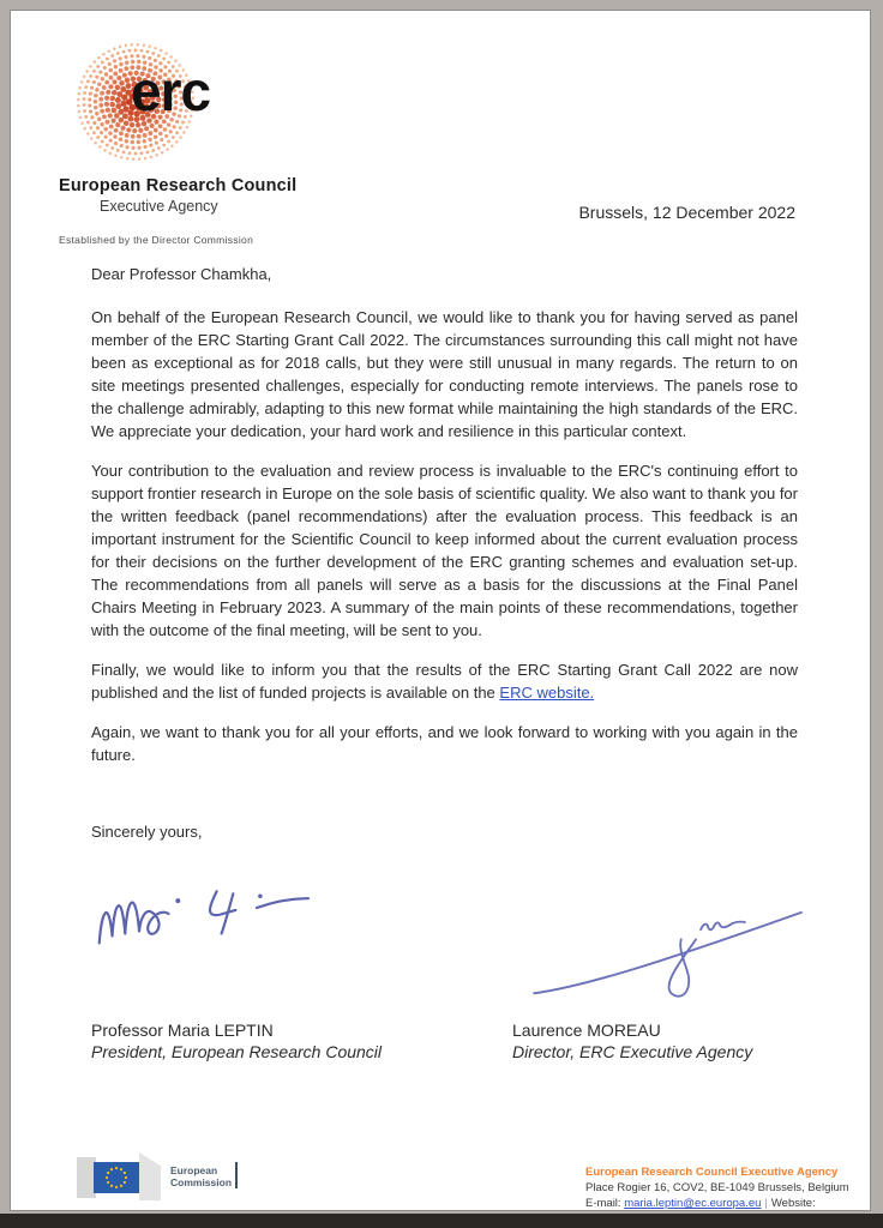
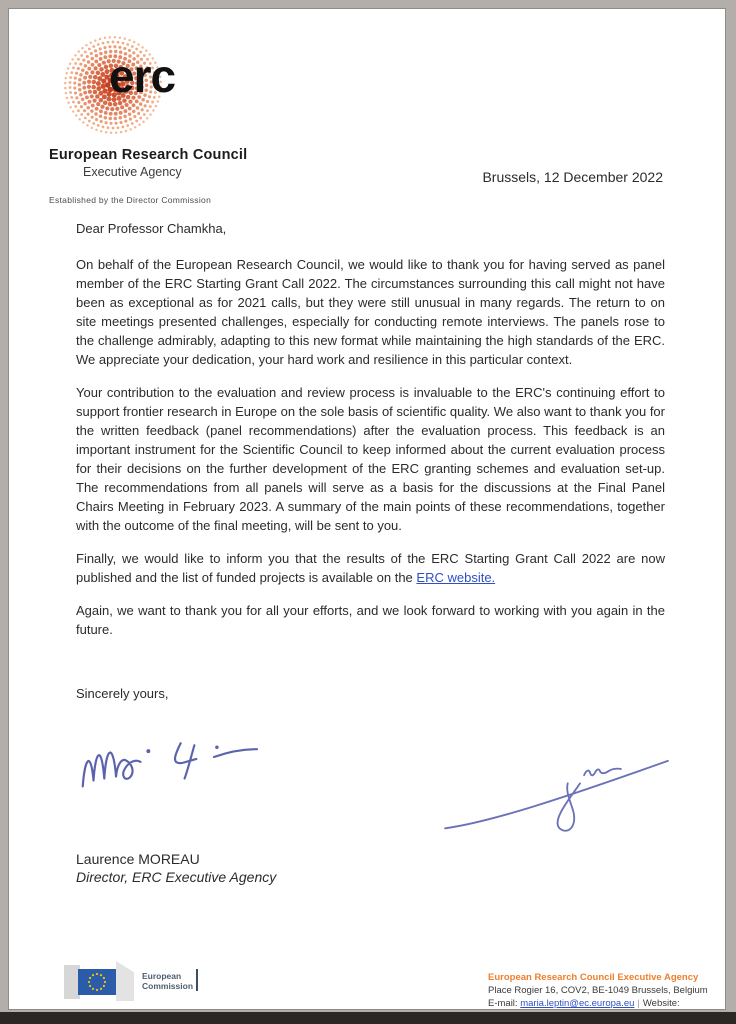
  erc
  European Research Council
  Executive Agency
  Established by the Director Commission
  Brussels, 12 December 2022
  Dear Professor Chamkha,
- On behalf of the European Research Council, we would like to thank you for having served as panel member of the ERC Starting Grant Call 2022. The circumstances surrounding this call might not have been as exceptional as for 2018 calls, but they were still unusual in many regards. The return to on site meetings presented challenges, especially for conducting remote interviews. The panels rose to the challenge admirably, adapting to this new format while maintaining the high standards of the ERC. We appreciate your dedication, your hard work and resilience in this particular context.
+ On behalf of the European Research Council, we would like to thank you for having served as panel member of the ERC Starting Grant Call 2022. The circumstances surrounding this call might not have been as exceptional as for 2021 calls, but they were still unusual in many regards. The return to on site meetings presented challenges, especially for conducting remote interviews. The panels rose to the challenge admirably, adapting to this new format while maintaining the high standards of the ERC. We appreciate your dedication, your hard work and resilience in this particular context.
  Your contribution to the evaluation and review process is invaluable to the ERC's continuing effort to support frontier research in Europe on the sole basis of scientific quality. We also want to thank you for the written feedback (panel recommendations) after the evaluation process. This feedback is an important instrument for the Scientific Council to keep informed about the current evaluation process for their decisions on the further development of the ERC granting schemes and evaluation set-up. The recommendations from all panels will serve as a basis for the discussions at the Final Panel Chairs Meeting in February 2023. A summary of the main points of these recommendations, together with the outcome of the final meeting, will be sent to you.
  Finally, we would like to inform you that the results of the ERC Starting Grant Call 2022 are now published and the list of funded projects is available on the ERC website.
  Again, we want to thank you for all your efforts, and we look forward to working with you again in the future.
  Sincerely yours,
- Professor Maria LEPTIN
- President, European Research Council
  Laurence MOREAU
  Director, ERC Executive Agency
  European
  Commission
  European Research Council Executive Agency
  Place Rogier 16, COV2, BE-1049 Brussels, Belgium
  E-mail: maria.leptin@ec.europa.eu | Website:
